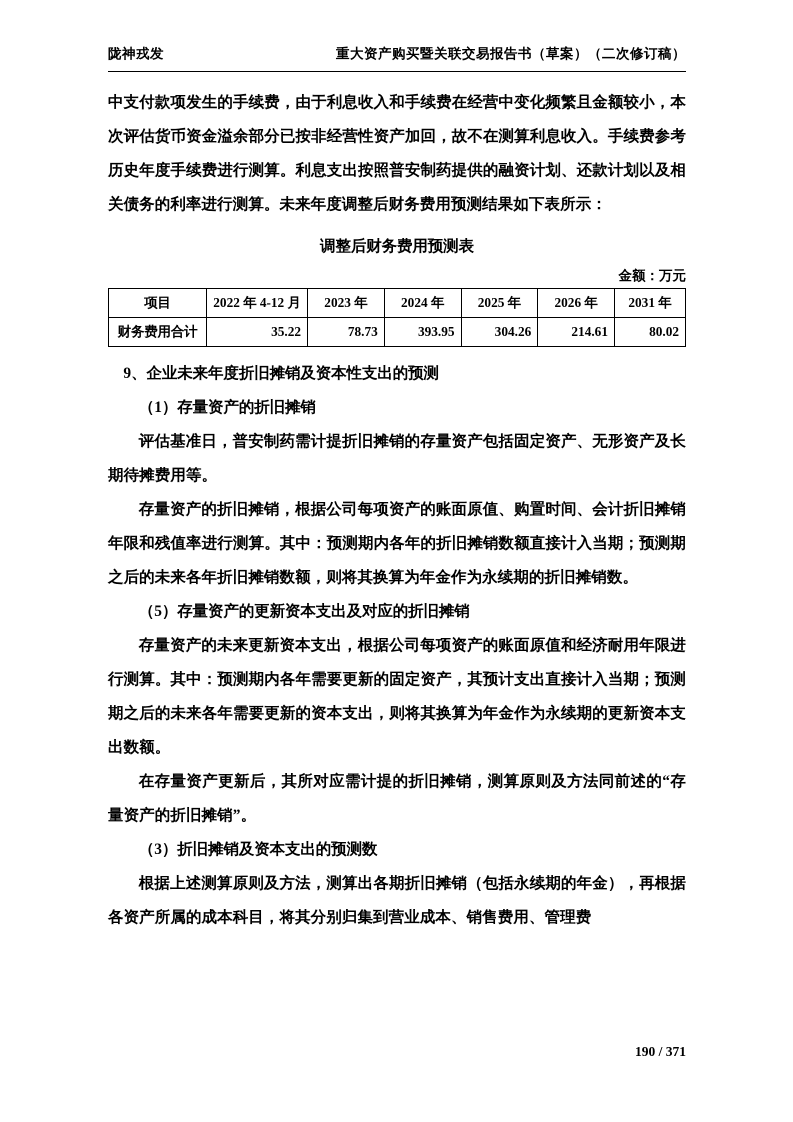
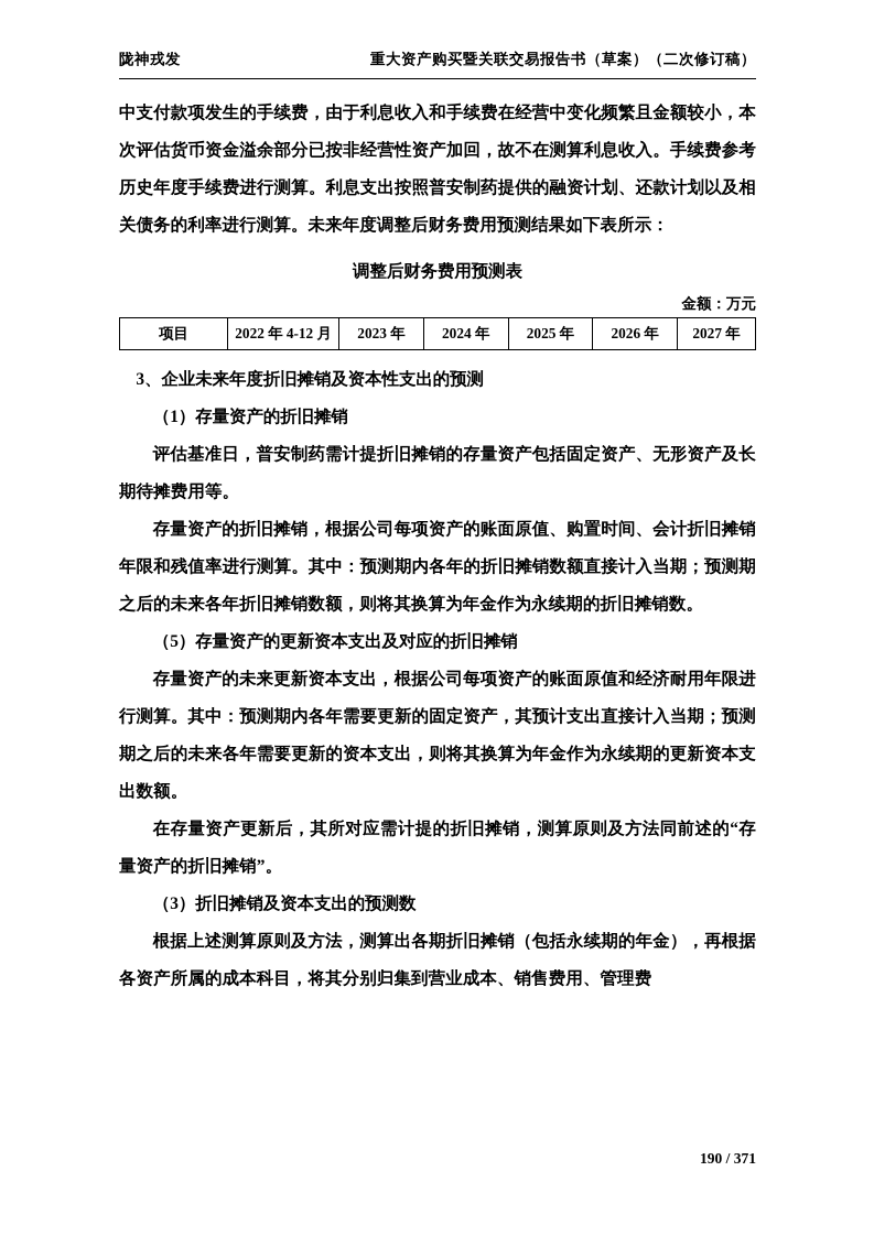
  陇神戎发
  重大资产购买暨关联交易报告书（草案）（二次修订稿）
  中支付款项发生的手续费，由于利息收入和手续费在经营中变化频繁且金额较小，本次评估货币资金溢余部分已按非经营性资产加回，故不在测算利息收入。手续费参考历史年度手续费进行测算。利息支出按照普安制药提供的融资计划、还款计划以及相关债务的利率进行测算。未来年度调整后财务费用预测结果如下表所示：
  调整后财务费用预测表
  金额：万元
- 项目	2022 年 4-12 月	2023 年	2024 年	2025 年	2026 年	2031 年
+ 项目	2022 年 4-12 月	2023 年	2024 年	2025 年	2026 年	2027 年
- 财务费用合计	35.22	78.73	393.95	304.26	214.61	80.02
- 9、企业未来年度折旧摊销及资本性支出的预测
+ 3、企业未来年度折旧摊销及资本性支出的预测
  （1）存量资产的折旧摊销
  评估基准日，普安制药需计提折旧摊销的存量资产包括固定资产、无形资产及长期待摊费用等。
  存量资产的折旧摊销，根据公司每项资产的账面原值、购置时间、会计折旧摊销年限和残值率进行测算。其中：预测期内各年的折旧摊销数额直接计入当期；预测期之后的未来各年折旧摊销数额，则将其换算为年金作为永续期的折旧摊销数。
  （5）存量资产的更新资本支出及对应的折旧摊销
  存量资产的未来更新资本支出，根据公司每项资产的账面原值和经济耐用年限进行测算。其中：预测期内各年需要更新的固定资产，其预计支出直接计入当期；预测期之后的未来各年需要更新的资本支出，则将其换算为年金作为永续期的更新资本支出数额。
  在存量资产更新后，其所对应需计提的折旧摊销，测算原则及方法同前述的“存量资产的折旧摊销”。
  （3）折旧摊销及资本支出的预测数
  根据上述测算原则及方法，测算出各期折旧摊销（包括永续期的年金），再根据各资产所属的成本科目，将其分别归集到营业成本、销售费用、管理费
  190 / 371
